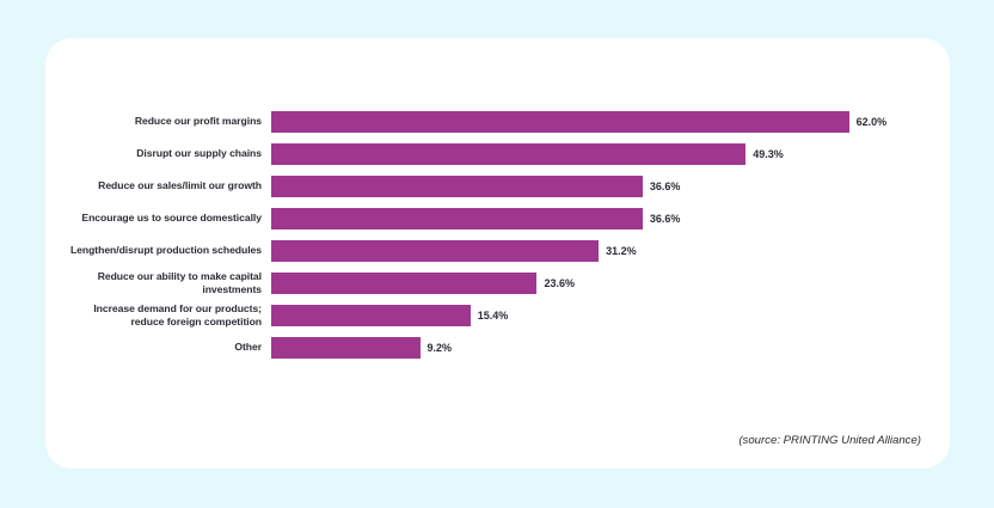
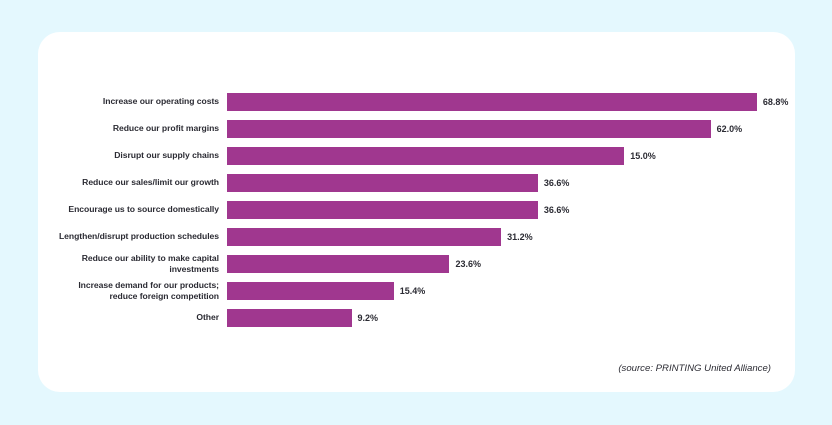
+ Increase our operating costs
+ 68.8%
  Reduce our profit margins
  62.0%
  Disrupt our supply chains
- 49.3%
+ 15.0%
  Reduce our sales/limit our growth
  36.6%
  Encourage us to source domestically
  36.6%
  Lengthen/disrupt production schedules
  31.2%
  Reduce our ability to make capital
  investments
  23.6%
  Increase demand for our products;
  reduce foreign competition
  15.4%
  Other
  9.2%
  (source: PRINTING United Alliance)
